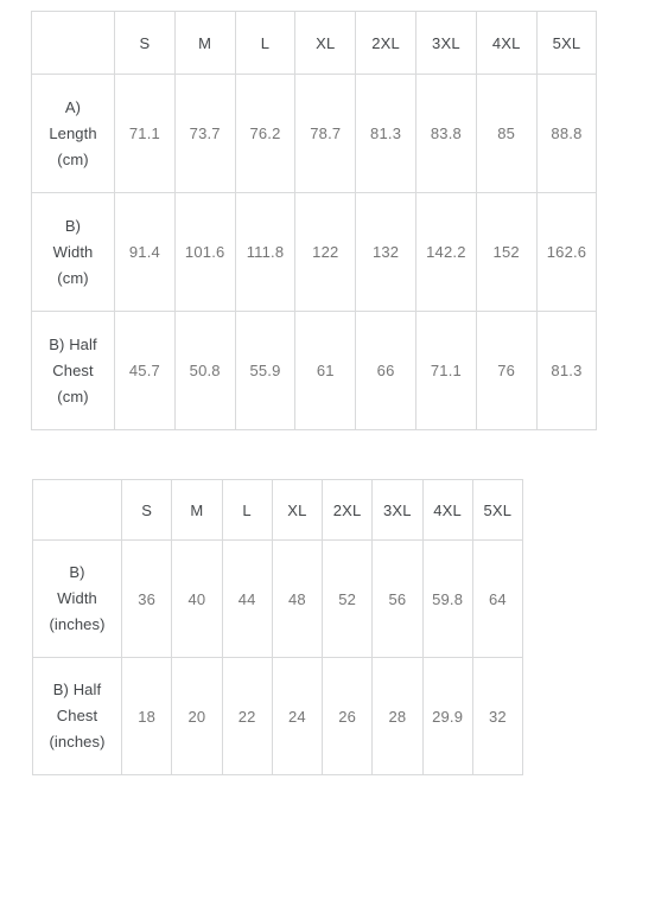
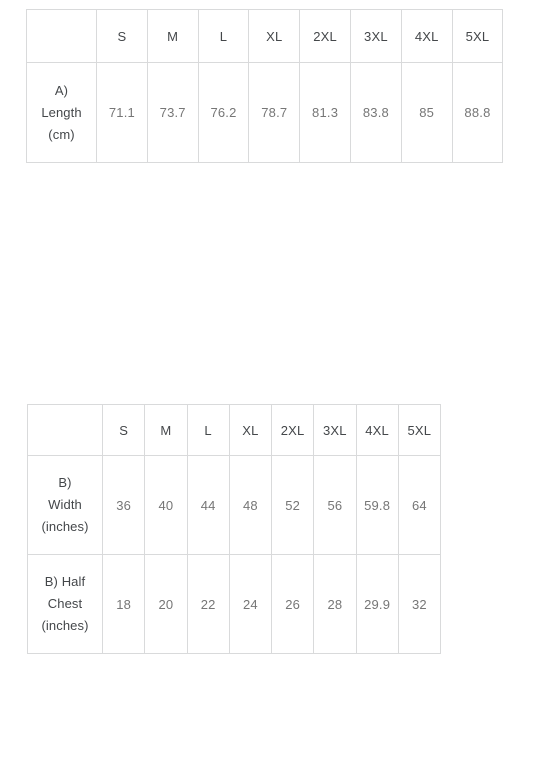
  	S	M	L	XL	2XL	3XL	4XL	5XL
  A)Length(cm)	71.1	73.7	76.2	78.7	81.3	83.8	85	88.8
- B)Width(cm)	91.4	101.6	111.8	122	132	142.2	152	162.6
- B) HalfChest(cm)	45.7	50.8	55.9	61	66	71.1	76	81.3
  	S	M	L	XL	2XL	3XL	4XL	5XL
  B)Width(inches)	36	40	44	48	52	56	59.8	64
  B) HalfChest(inches)	18	20	22	24	26	28	29.9	32
